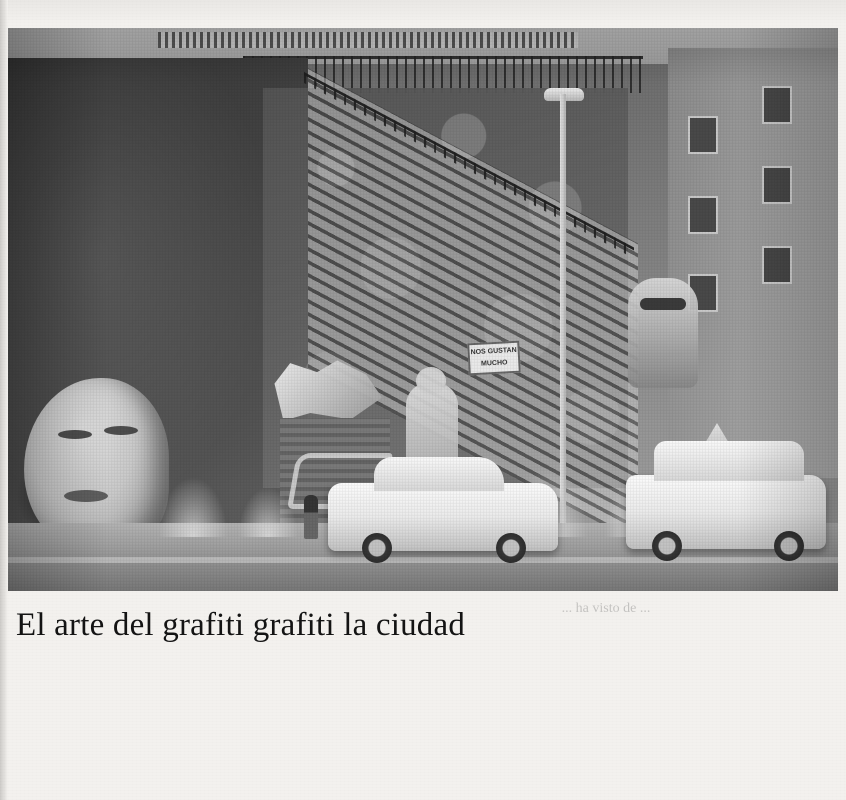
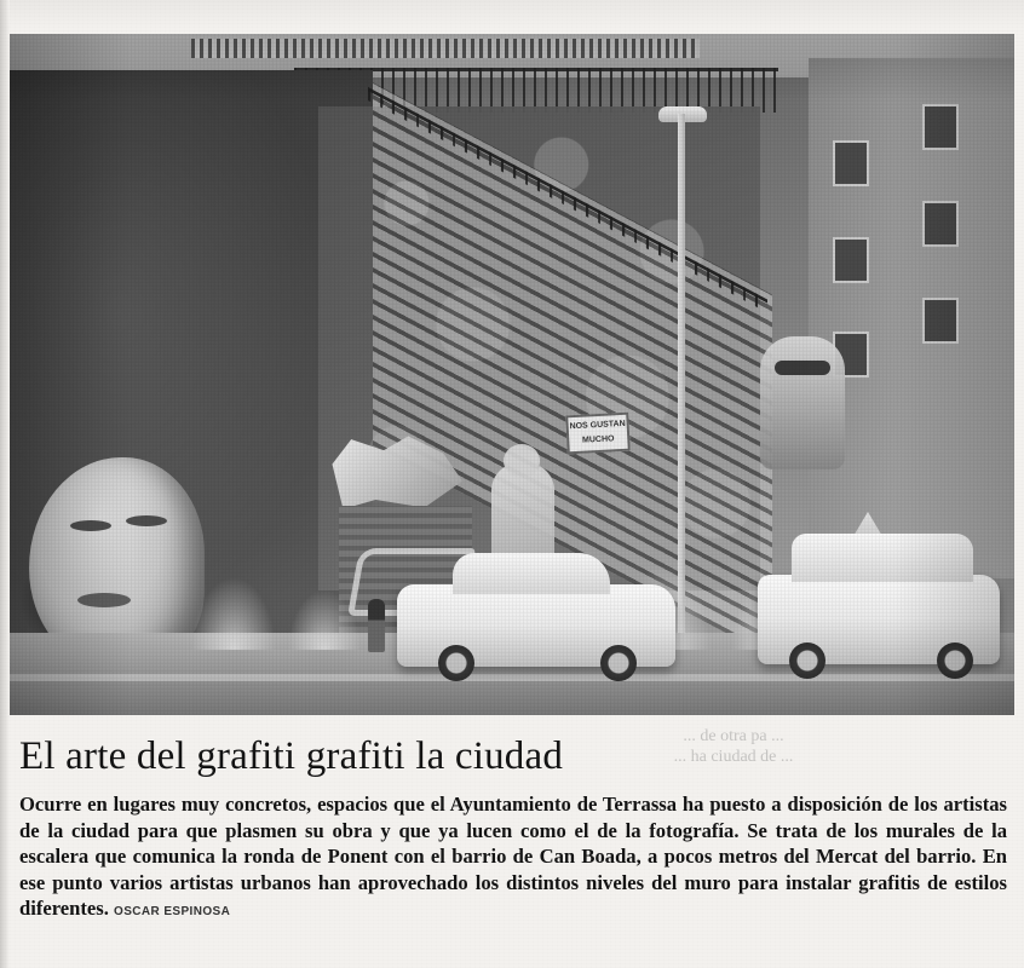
+ ... de otra pa ...
- ... ha visto de ...
+ ... ha ciudad de ...
  El arte del grafiti grafiti la ciudad
+ Ocurre en lugares muy concretos, espacios que el Ayuntamiento de Terrassa ha puesto a disposición de los artistas de la ciudad para que plasmen su obra y que ya lucen como el de la fotografía. Se trata de los murales de la escalera que comunica la ronda de Ponent con el barrio de Can Boada, a pocos metros del Mercat del barrio. En ese punto varios artistas urbanos han aprovechado los distintos niveles del muro para instalar grafitis de estilos diferentes. OSCAR ESPINOSA
